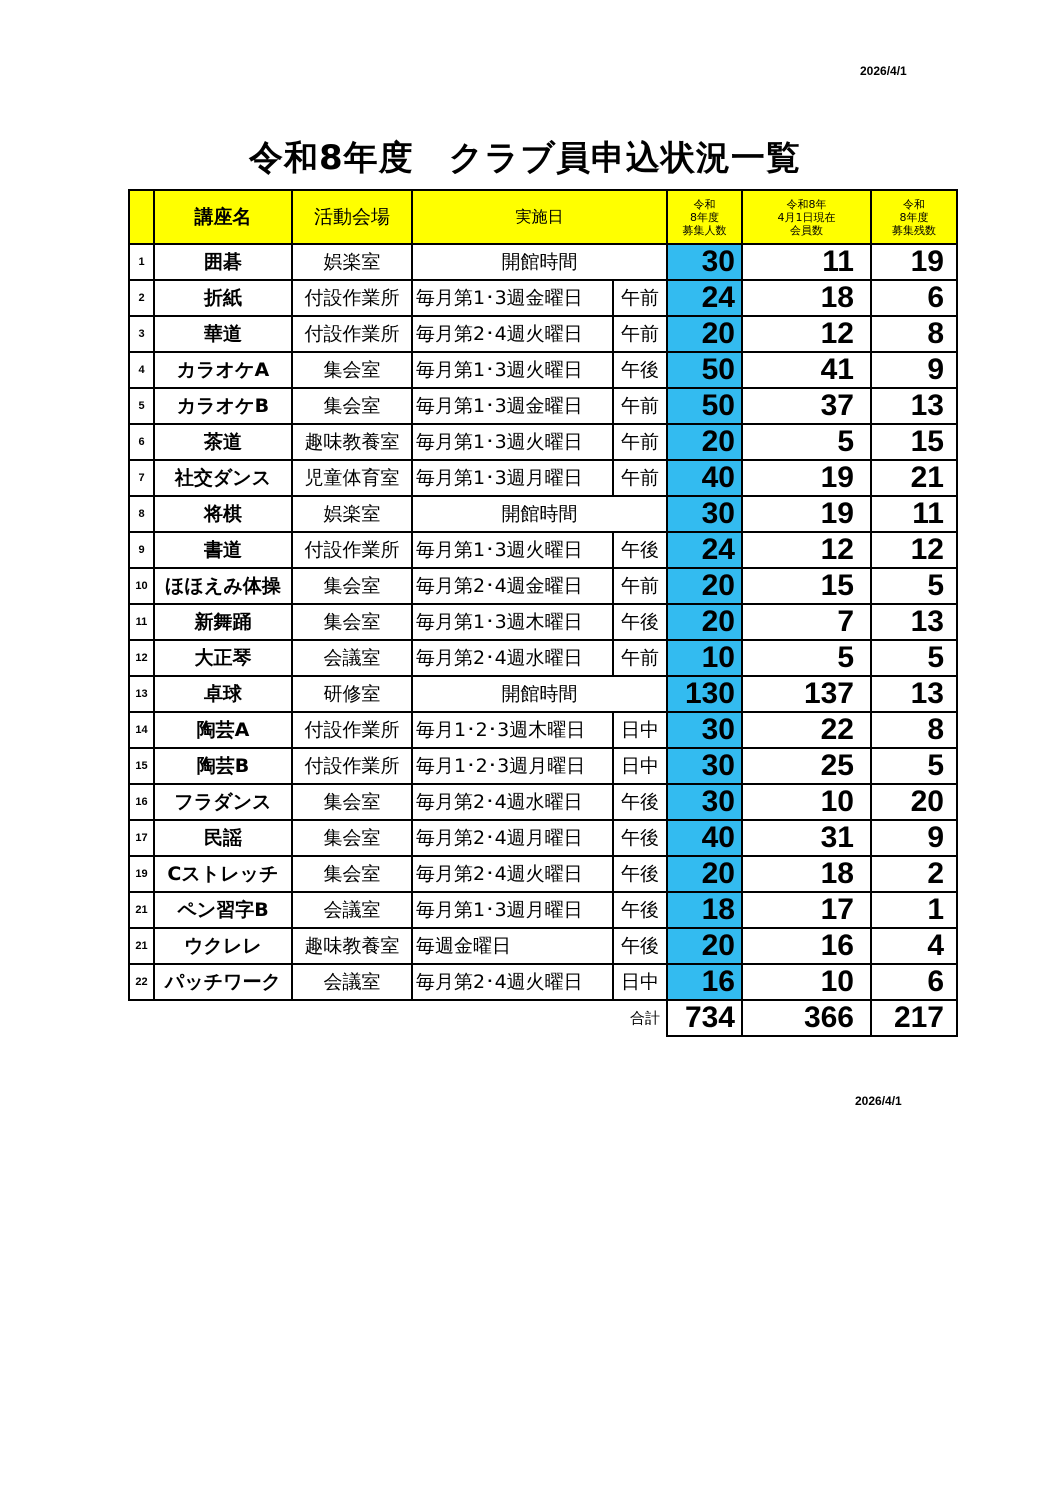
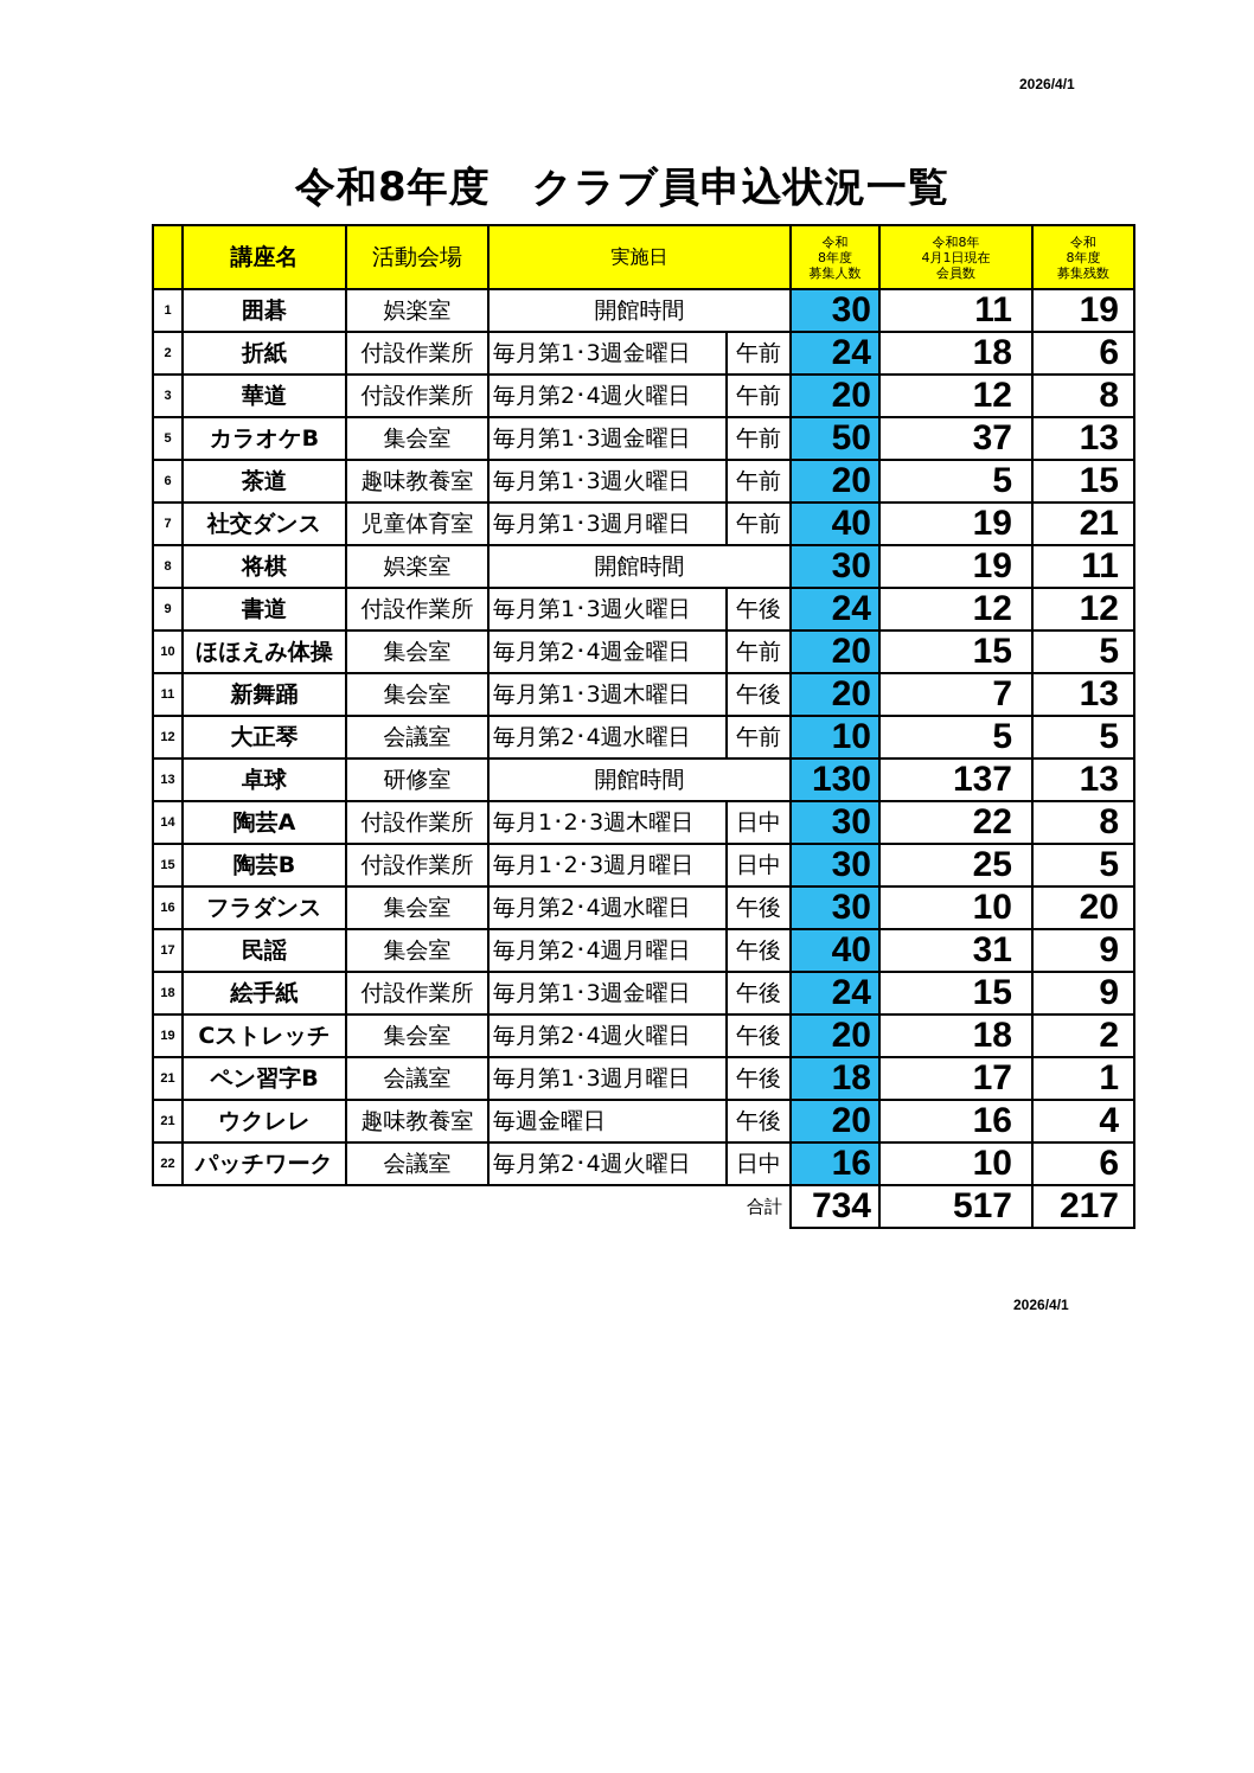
  2026/4/1
  令和8年度 クラブ員申込状況一覧
  	講座名	活動会場	実施日	令和 8年度 募集人数	令和8年 4月1日現在 会員数	令和 8年度 募集残数
  1	囲碁	娯楽室	開館時間	30	11	19
  2	折紙	付設作業所	毎月第1･3週金曜日	午前	24	18	6
  3	華道	付設作業所	毎月第2･4週火曜日	午前	20	12	8
- 4	カラオケA	集会室	毎月第1･3週火曜日	午後	50	41	9
  5	カラオケB	集会室	毎月第1･3週金曜日	午前	50	37	13
  6	茶道	趣味教養室	毎月第1･3週火曜日	午前	20	5	15
  7	社交ダンス	児童体育室	毎月第1･3週月曜日	午前	40	19	21
  8	将棋	娯楽室	開館時間	30	19	11
  9	書道	付設作業所	毎月第1･3週火曜日	午後	24	12	12
  10	ほほえみ体操	集会室	毎月第2･4週金曜日	午前	20	15	5
  11	新舞踊	集会室	毎月第1･3週木曜日	午後	20	7	13
  12	大正琴	会議室	毎月第2･4週水曜日	午前	10	5	5
  13	卓球	研修室	開館時間	130	137	13
  14	陶芸A	付設作業所	毎月1･2･3週木曜日	日中	30	22	8
  15	陶芸B	付設作業所	毎月1･2･3週月曜日	日中	30	25	5
  16	フラダンス	集会室	毎月第2･4週水曜日	午後	30	10	20
  17	民謡	集会室	毎月第2･4週月曜日	午後	40	31	9
+ 18	絵手紙	付設作業所	毎月第1･3週金曜日	午後	24	15	9
  19	Cストレッチ	集会室	毎月第2･4週火曜日	午後	20	18	2
  21	ペン習字B	会議室	毎月第1･3週月曜日	午後	18	17	1
  21	ウクレレ	趣味教養室	毎週金曜日	午後	20	16	4
  22	パッチワーク	会議室	毎月第2･4週火曜日	日中	16	10	6
- 	合計	734	366	217
+ 	合計	734	517	217
  2026/4/1
